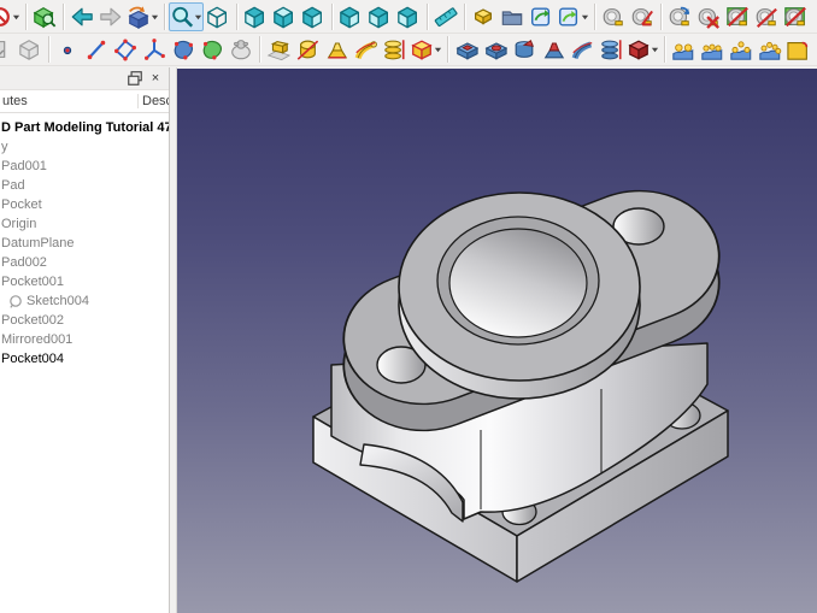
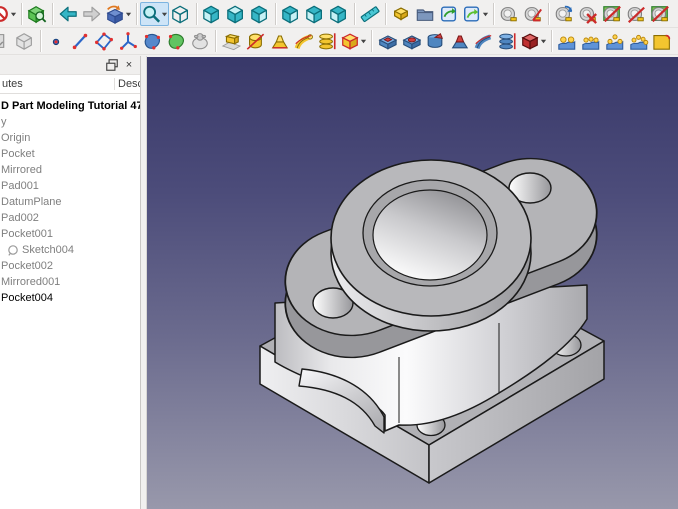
  ×
  utes
  Des
  D Part Modeling Tutorial 47
  y
- Pad001
+ Origin
- Pad
  Pocket
+ Mirrored
- Origin
+ Pad001
  DatumPlane
  Pad002
  Pocket001
  Sketch004
  Pocket002
  Mirrored001
  Pocket004
